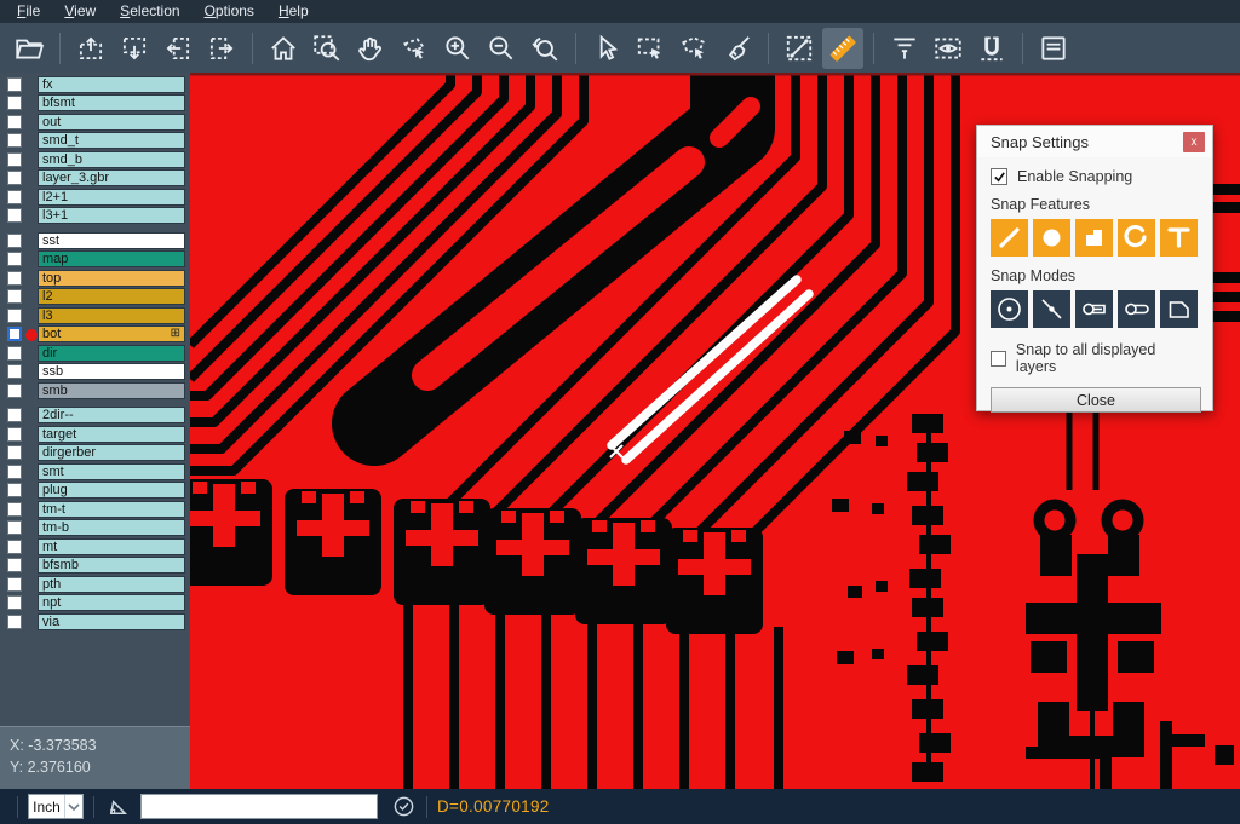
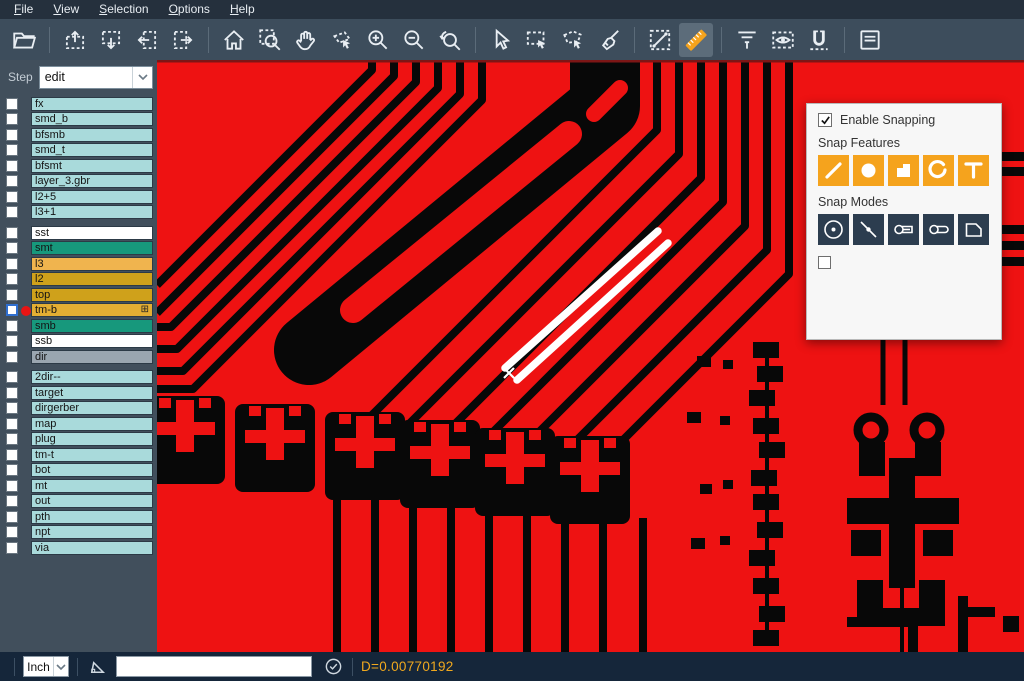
  File
  View
  Selection
  Options
  Help
+ Step
+ edit
  fx
- bfsmt
+ smd_b
- out
+ bfsmb
  smd_t
- smd_b
+ bfsmt
  layer_3.gbr
- l2+1
+ l2+5
  l3+1
  sst
- map
+ smt
- top
+ l3
  l2
- l3
+ top
- bot
+ tm-b
  ⊞
- dir
+ smb
  ssb
- smb
+ dir
  2dir--
  target
  dirgerber
- smt
+ map
  plug
  tm-t
- tm-b
+ bot
  mt
- bfsmb
+ out
  pth
  npt
  via
- X: -3.373583
- Y: 2.376160
- Snap Settings
- x
  Enable Snapping
  Snap Features
  Snap Modes
- Snap to all displayed layers
- Close
  Inch
  D=0.00770192
